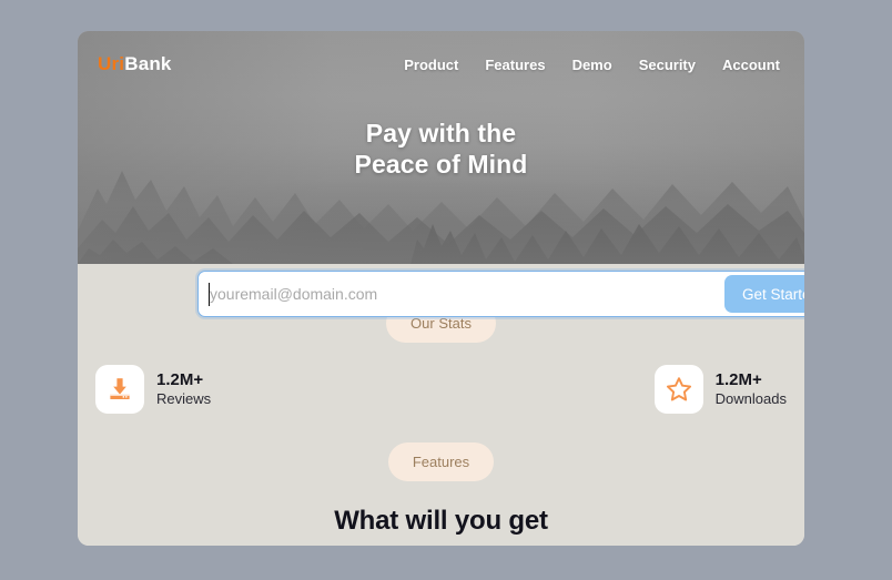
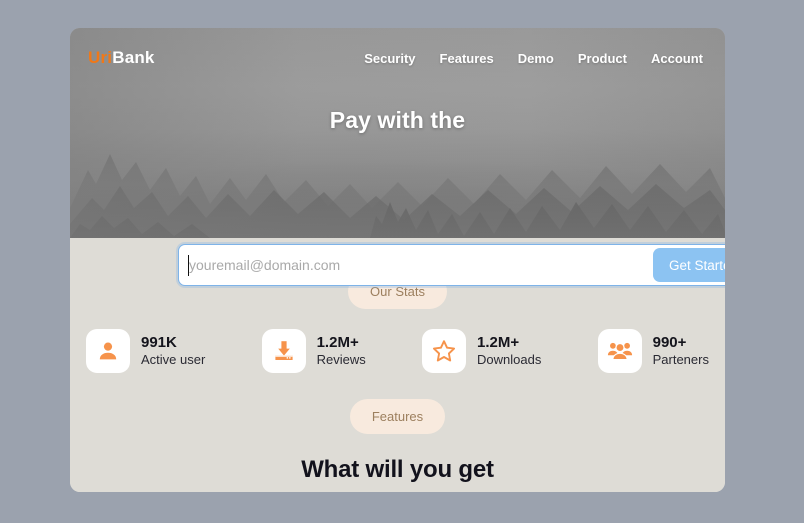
  UriBank
- Product
+ Security
  Features
  Demo
- Security
+ Product
  Account
  Pay with the
- Peace of Mind
  Our Stats
+ 991K
+ Active user
  1.2M+
  Reviews
  1.2M+
  Downloads
+ 990+
+ Parteners
  Features
  What will you get
  youremail@domain.com
  Get Start
